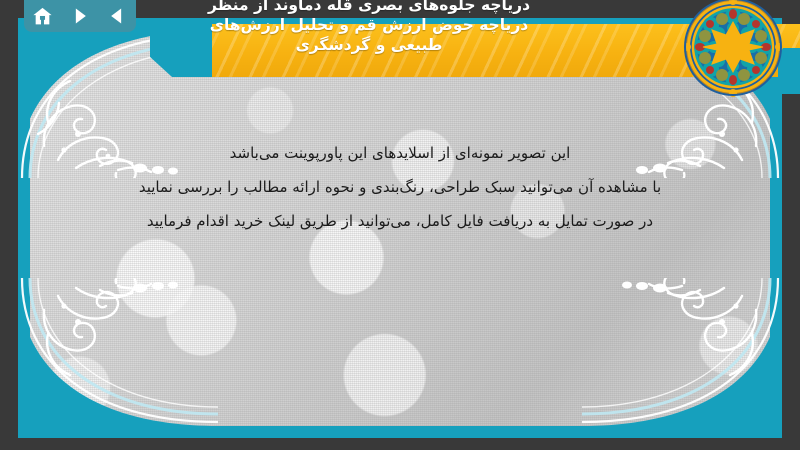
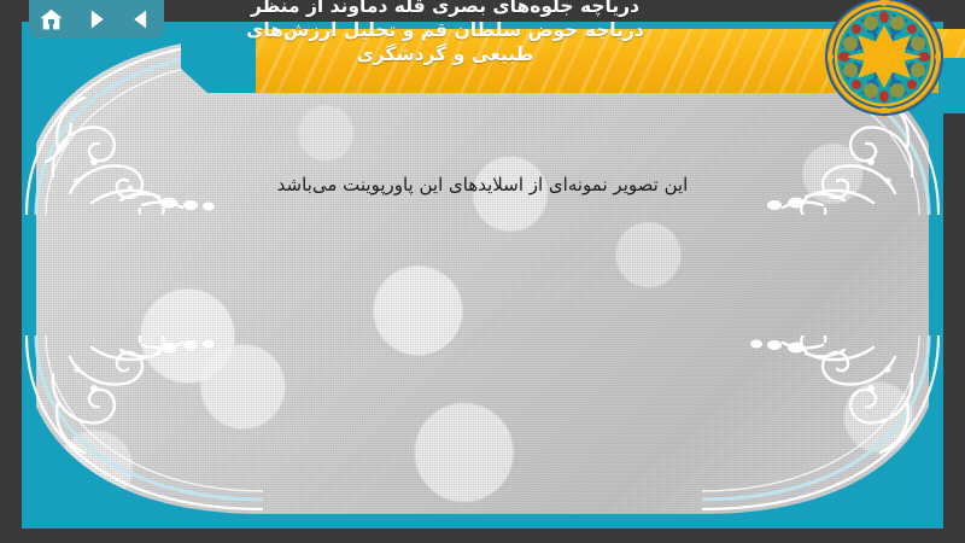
  این تصویر نمونه‌ای از اسلایدهای این پاورپوینت می‌باشد
- با مشاهده آن میتوانید سبک طراحی، رنگ‌بندی و نحوه ارائه مطالب را بررسی نمایید
- در صورت تمایل به دریافت فایل کامل، می‌توانید از طریق لینک خرید اقدام فرمایید
  دریاچه جلوه‌های بصری قله دماوند از منظر
- دریاچه حوض ارزش قم و تحلیل ارزش‌های
+ دریاچه حوض سلطان قم و تحلیل ارزش‌های
  طبیعی و گردشگری
